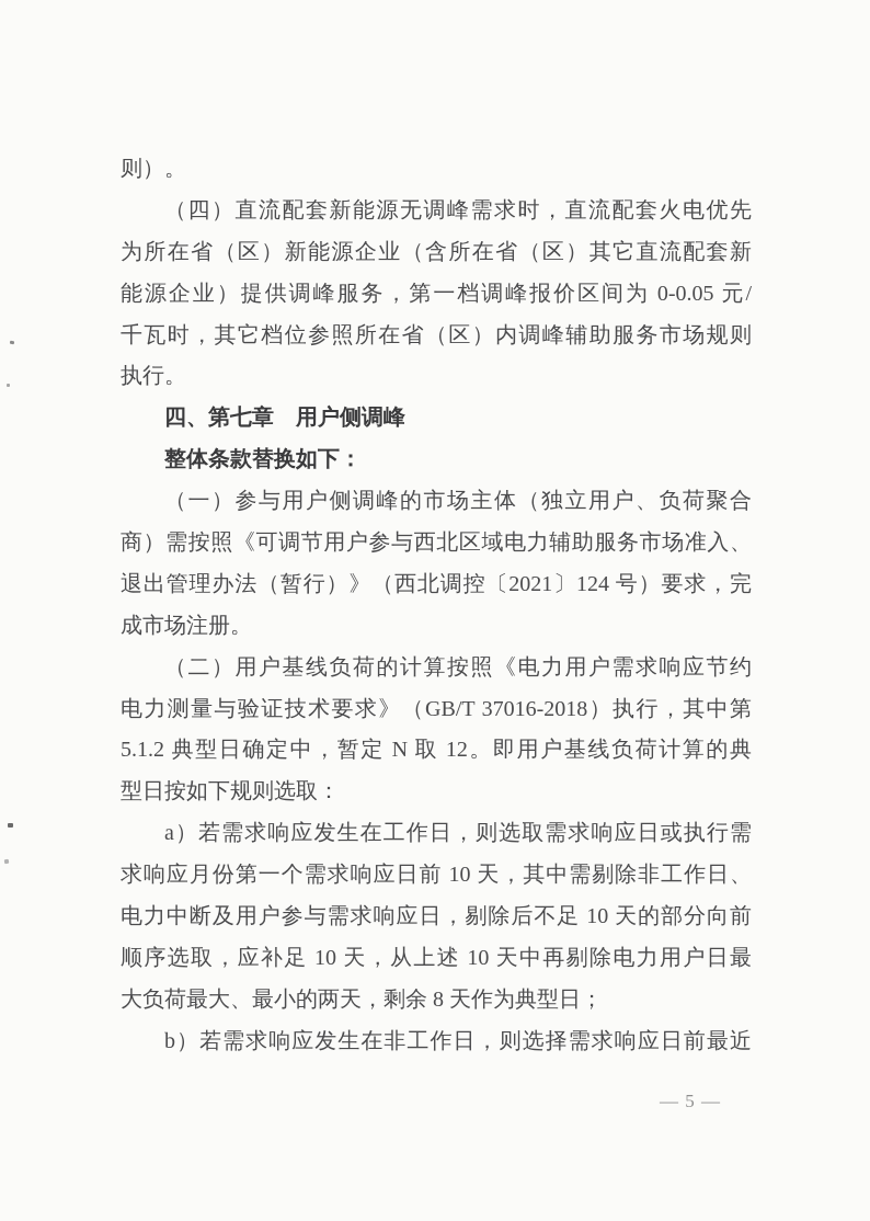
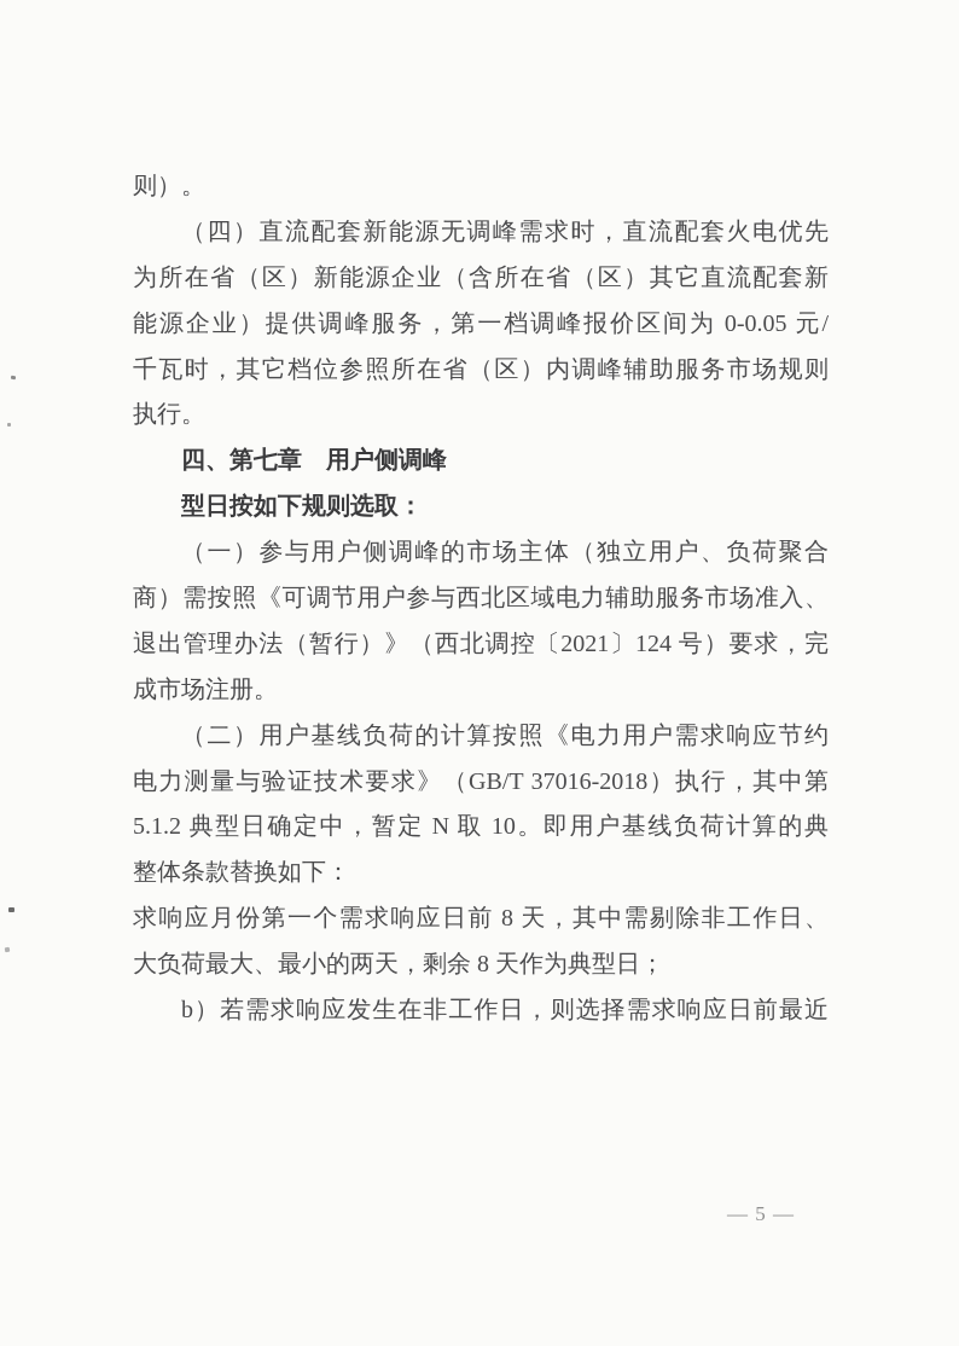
  则）。
  （四）直流配套新能源无调峰需求时，直流配套火电优先
  为所在省（区）新能源企业（含所在省（区）其它直流配套新
  能源企业）提供调峰服务，第一档调峰报价区间为 0-0.05 元/
  千瓦时，其它档位参照所在省（区）内调峰辅助服务市场规则
  执行。
  四、第七章 用户侧调峰
- 整体条款替换如下：
+ 型日按如下规则选取：
  （一）参与用户侧调峰的市场主体（独立用户、负荷聚合
  商）需按照《可调节用户参与西北区域电力辅助服务市场准入、
  退出管理办法（暂行）》（西北调控〔2021〕124 号）要求，完
  成市场注册。
  （二）用户基线负荷的计算按照《电力用户需求响应节约
  电力测量与验证技术要求》（GB/T 37016-2018）执行，其中第
- 5.1.2 典型日确定中，暂定 N 取 12。即用户基线负荷计算的典
+ 5.1.2 典型日确定中，暂定 N 取 10。即用户基线负荷计算的典
- 型日按如下规则选取：
+ 整体条款替换如下：
- a）若需求响应发生在工作日，则选取需求响应日或执行需
- 求响应月份第一个需求响应日前 10 天，其中需剔除非工作日、
+ 求响应月份第一个需求响应日前 8 天，其中需剔除非工作日、
- 电力中断及用户参与需求响应日，剔除后不足 10 天的部分向前
- 顺序选取，应补足 10 天，从上述 10 天中再剔除电力用户日最
  大负荷最大、最小的两天，剩余 8 天作为典型日；
  b）若需求响应发生在非工作日，则选择需求响应日前最近
  — 5 —
